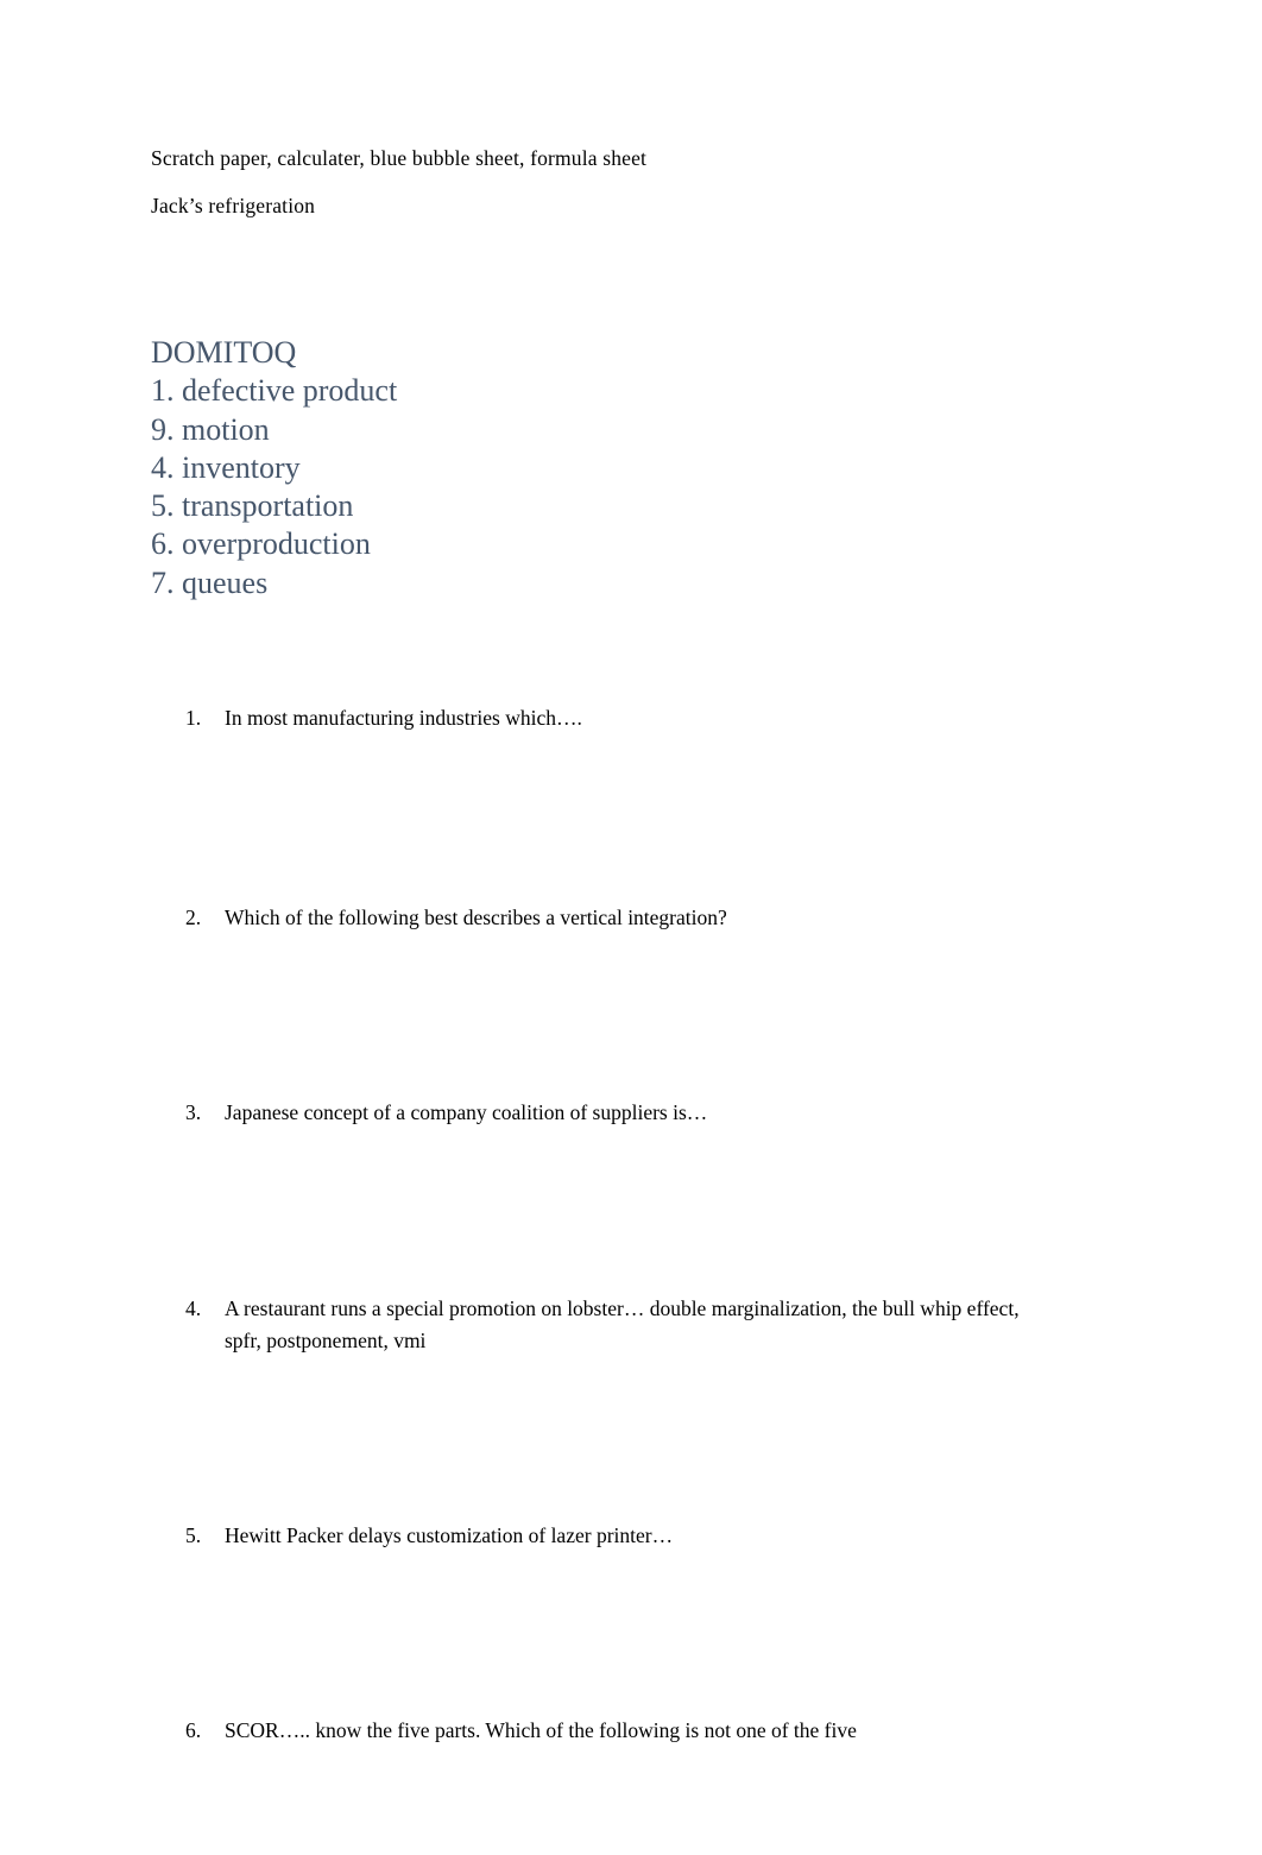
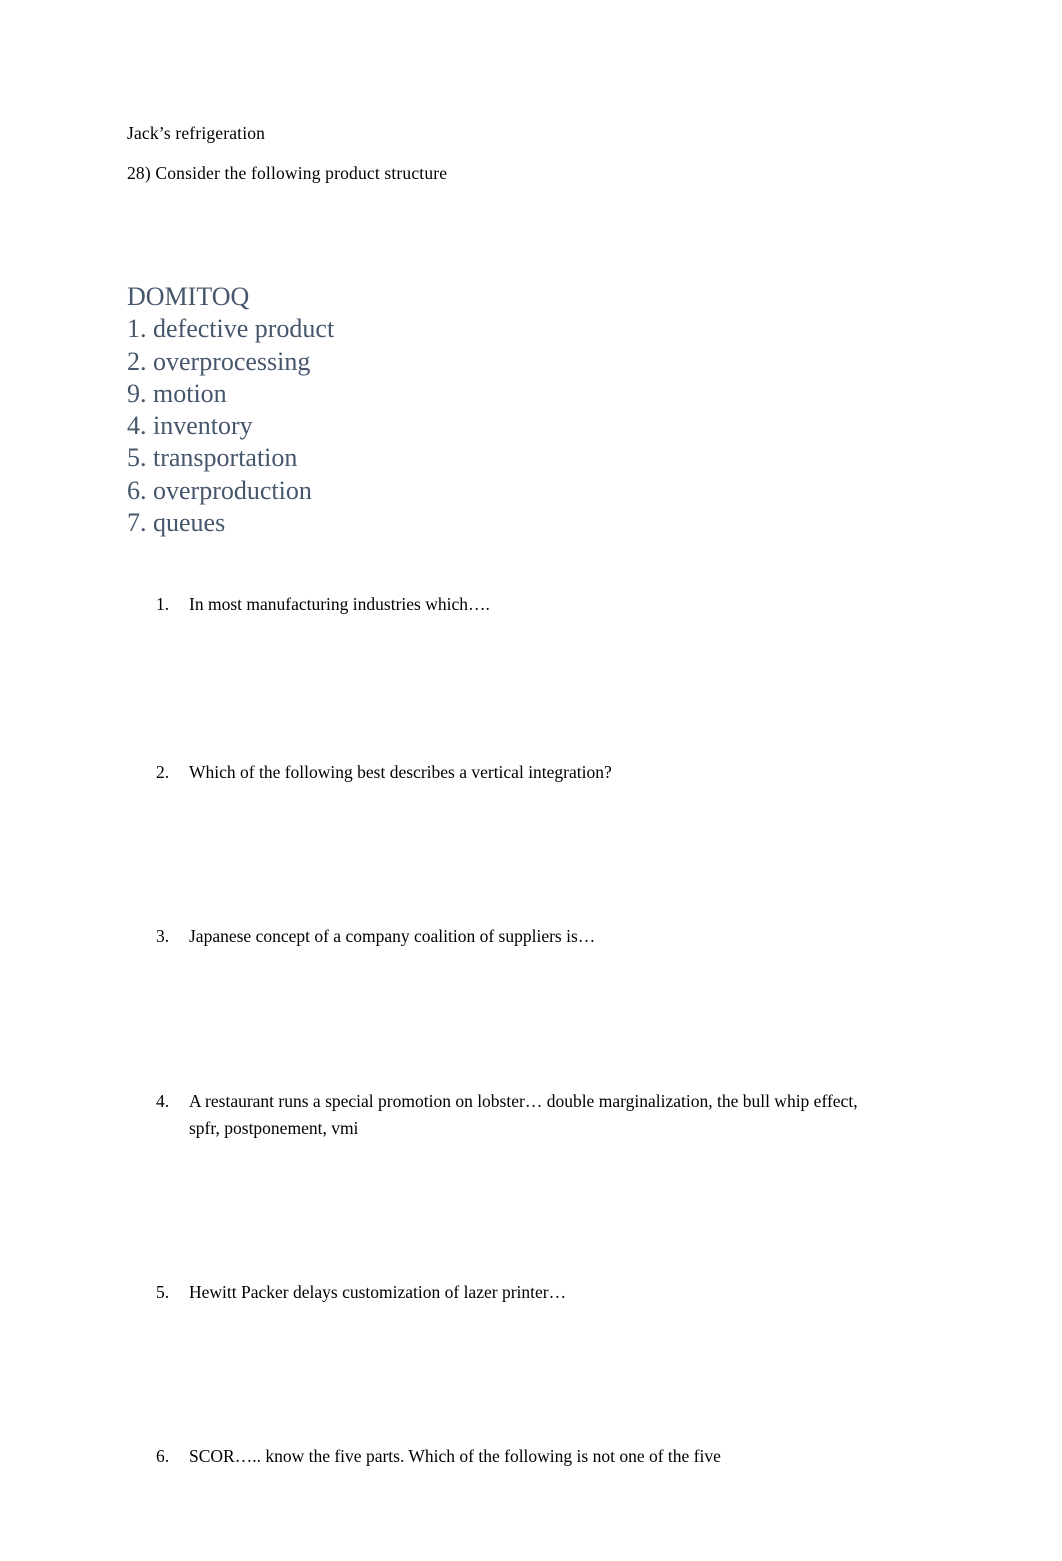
- Scratch paper, calculater, blue bubble sheet, formula sheet
  Jack’s refrigeration
+ 28) Consider the following product structure
  DOMITOQ
  1. defective product
+ 2. overprocessing
  9. motion
  4. inventory
  5. transportation
  6. overproduction
  7. queues
  1.
  In most manufacturing industries which….
  2.
  Which of the following best describes a vertical integration?
  3.
  Japanese concept of a company coalition of suppliers is…
  4.
  A restaurant runs a special promotion on lobster… double marginalization, the bull whip effect,
  spfr, postponement, vmi
  5.
  Hewitt Packer delays customization of lazer printer…
  6.
  SCOR….. know the five parts. Which of the following is not one of the five
